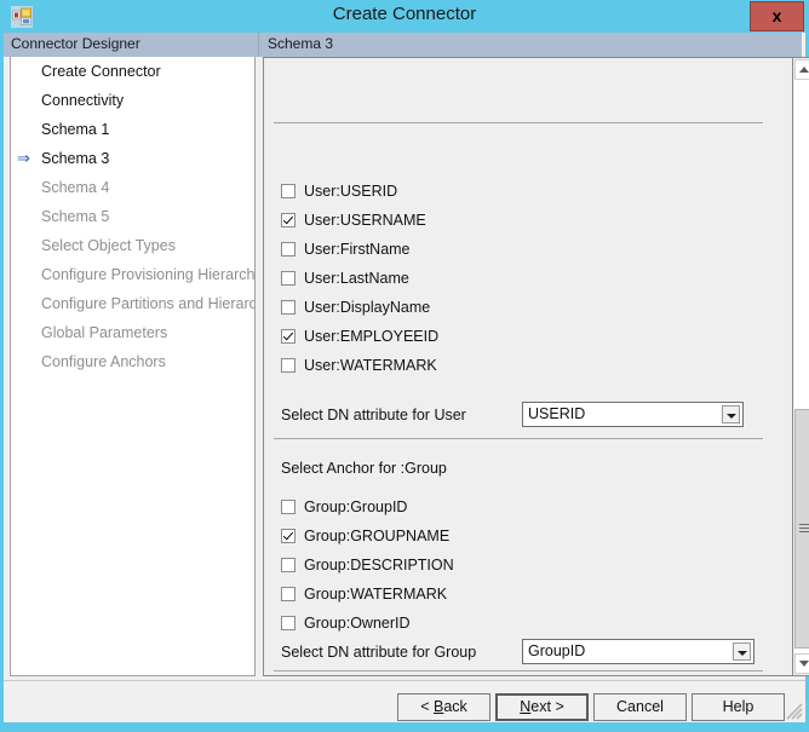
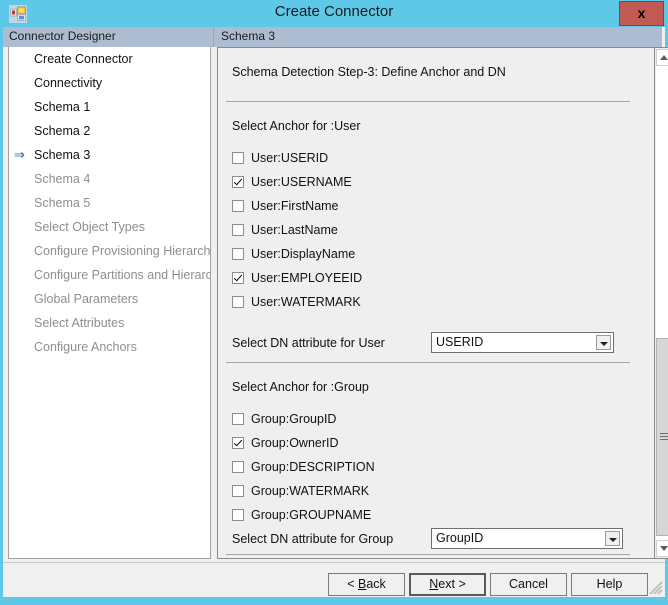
  Create Connector
  x
  Connector Designer
  Create Connector
  Connectivity
  Schema 1
+ Schema 2
  ⇒
  Schema 3
  Schema 4
  Schema 5
  Select Object Types
  Configure Provisioning Hierarch
  Configure Partitions and Hierarc
  Global Parameters
+ Select Attributes
  Configure Anchors
  Schema 3
+ Schema Detection Step-3: Define Anchor and DN
+ Select Anchor for :User
  User:USERID
  User:USERNAME
  User:FirstName
  User:LastName
  User:DisplayName
  User:EMPLOYEEID
  User:WATERMARK
  Select DN attribute for User
  USERID
  Select Anchor for :Group
  Group:GroupID
- Group:GROUPNAME
+ Group:OwnerID
  Group:DESCRIPTION
  Group:WATERMARK
- Group:OwnerID
+ Group:GROUPNAME
  Select DN attribute for Group
  GroupID
  < Back
  Next >
  Cancel
  Help
